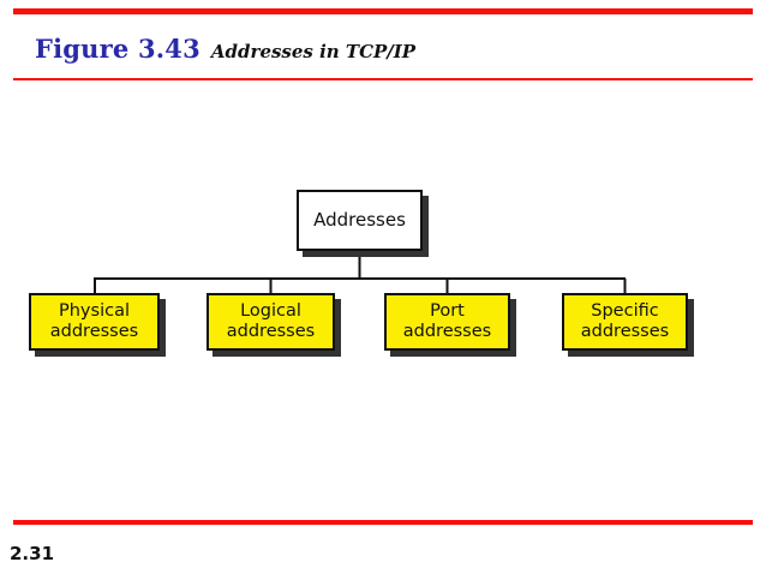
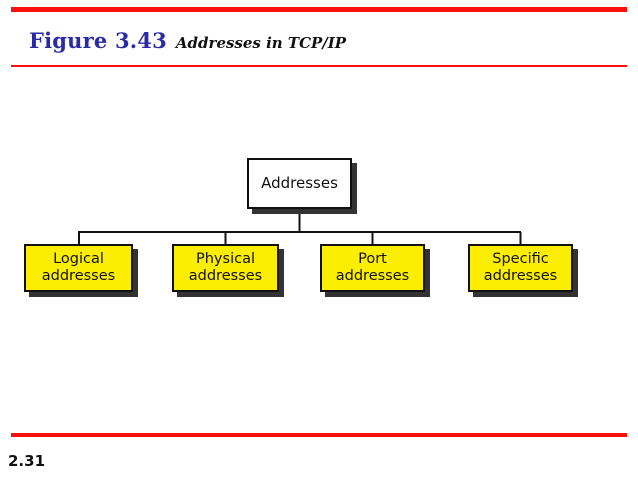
  Figure 3.43 Addresses in TCP/IP
  Addresses
- Physical
+ Logical
  addresses
- Logical
+ Physical
  addresses
  Port
  addresses
  Specific
  addresses
  2.31
